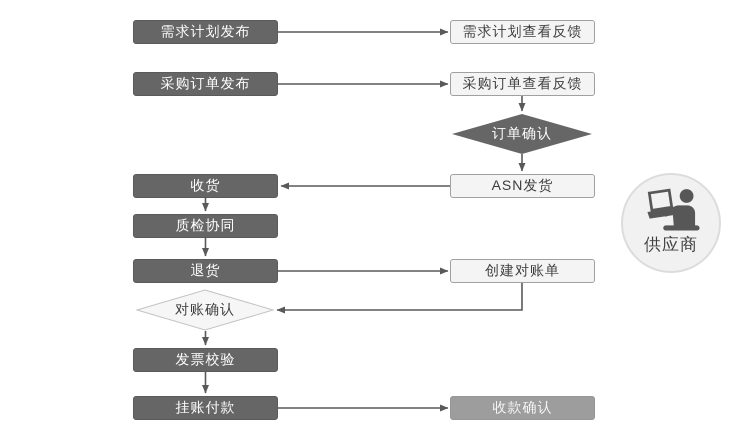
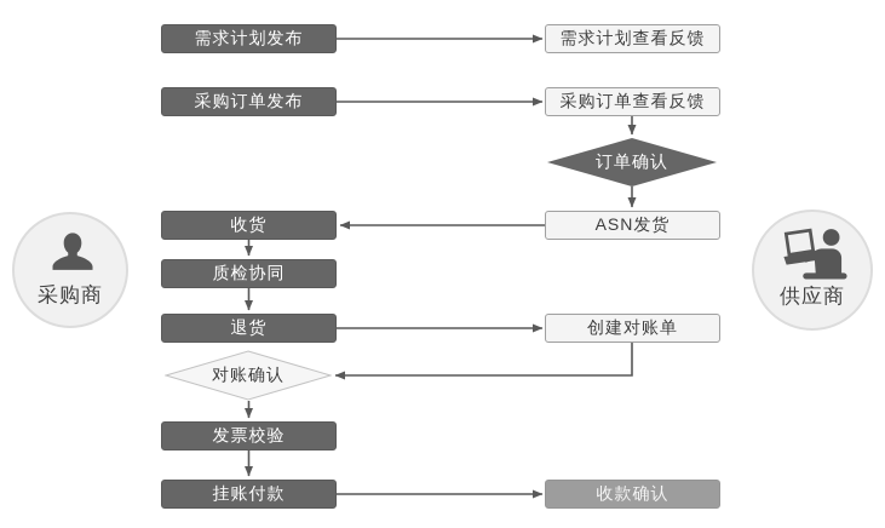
  需求计划发布
  采购订单发布
  收货
  质检协同
  退货
  发票校验
  挂账付款
  需求计划查看反馈
  采购订单查看反馈
  ASN发货
  创建对账单
  收款确认
  订单确认
  对账确认
+ 采购商
  供应商
